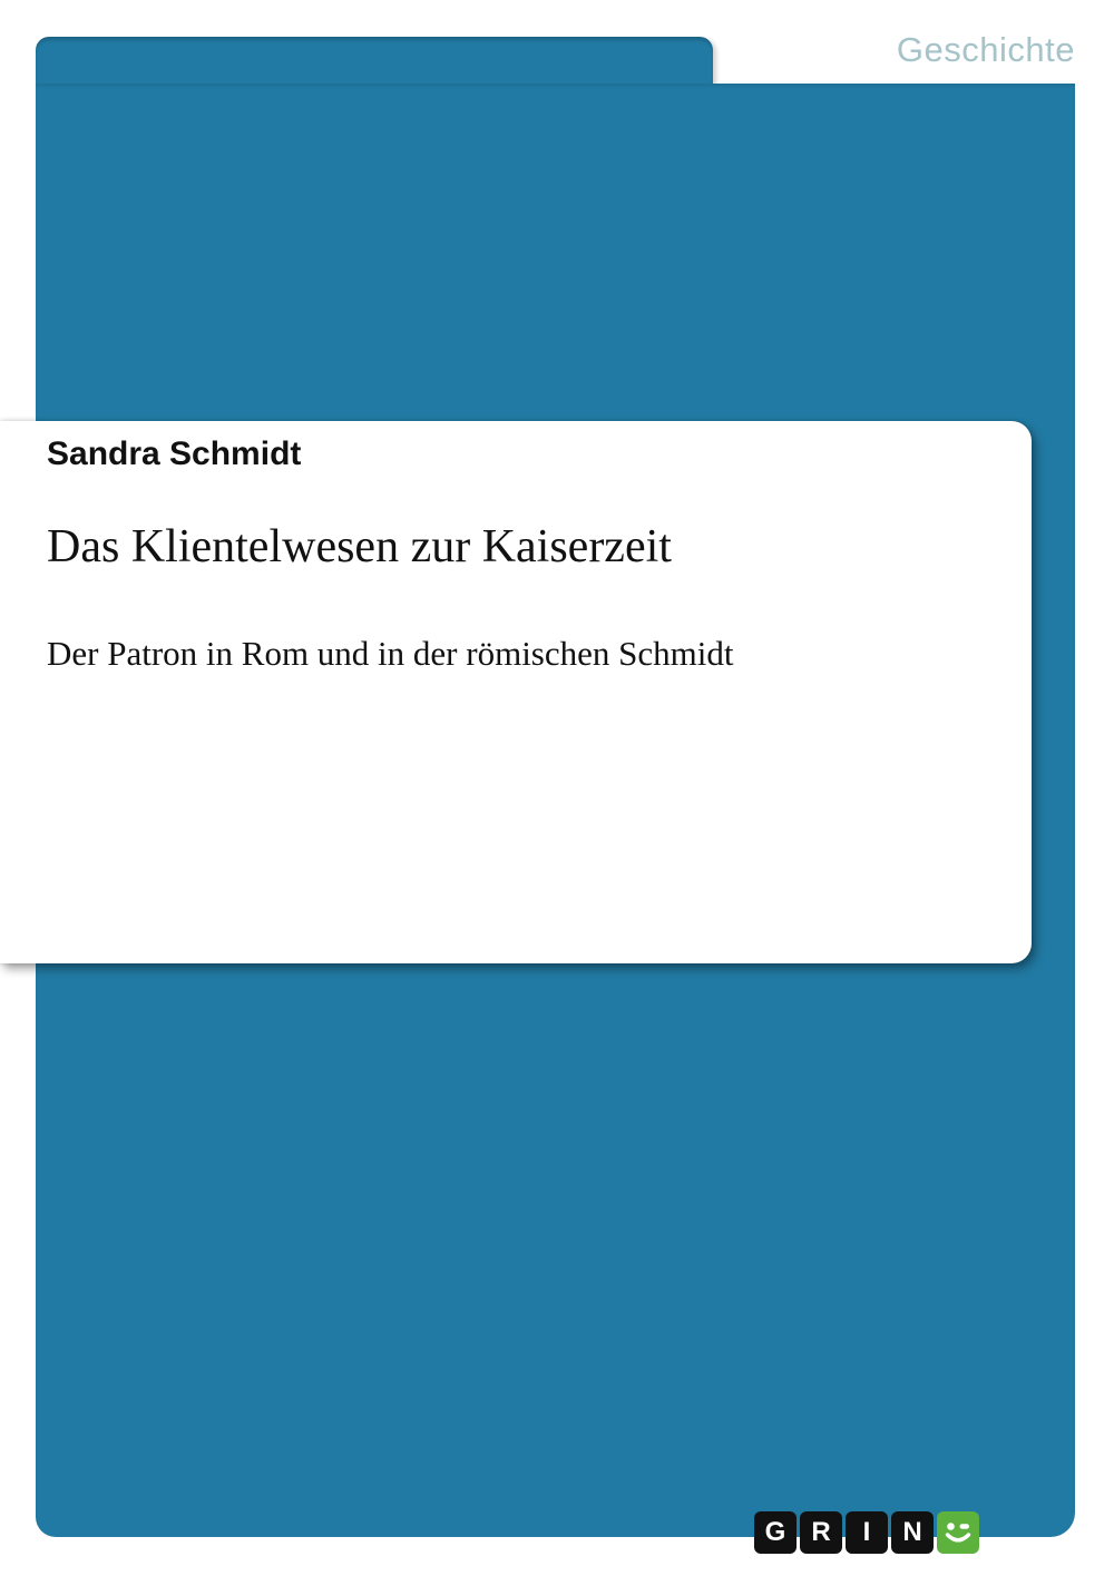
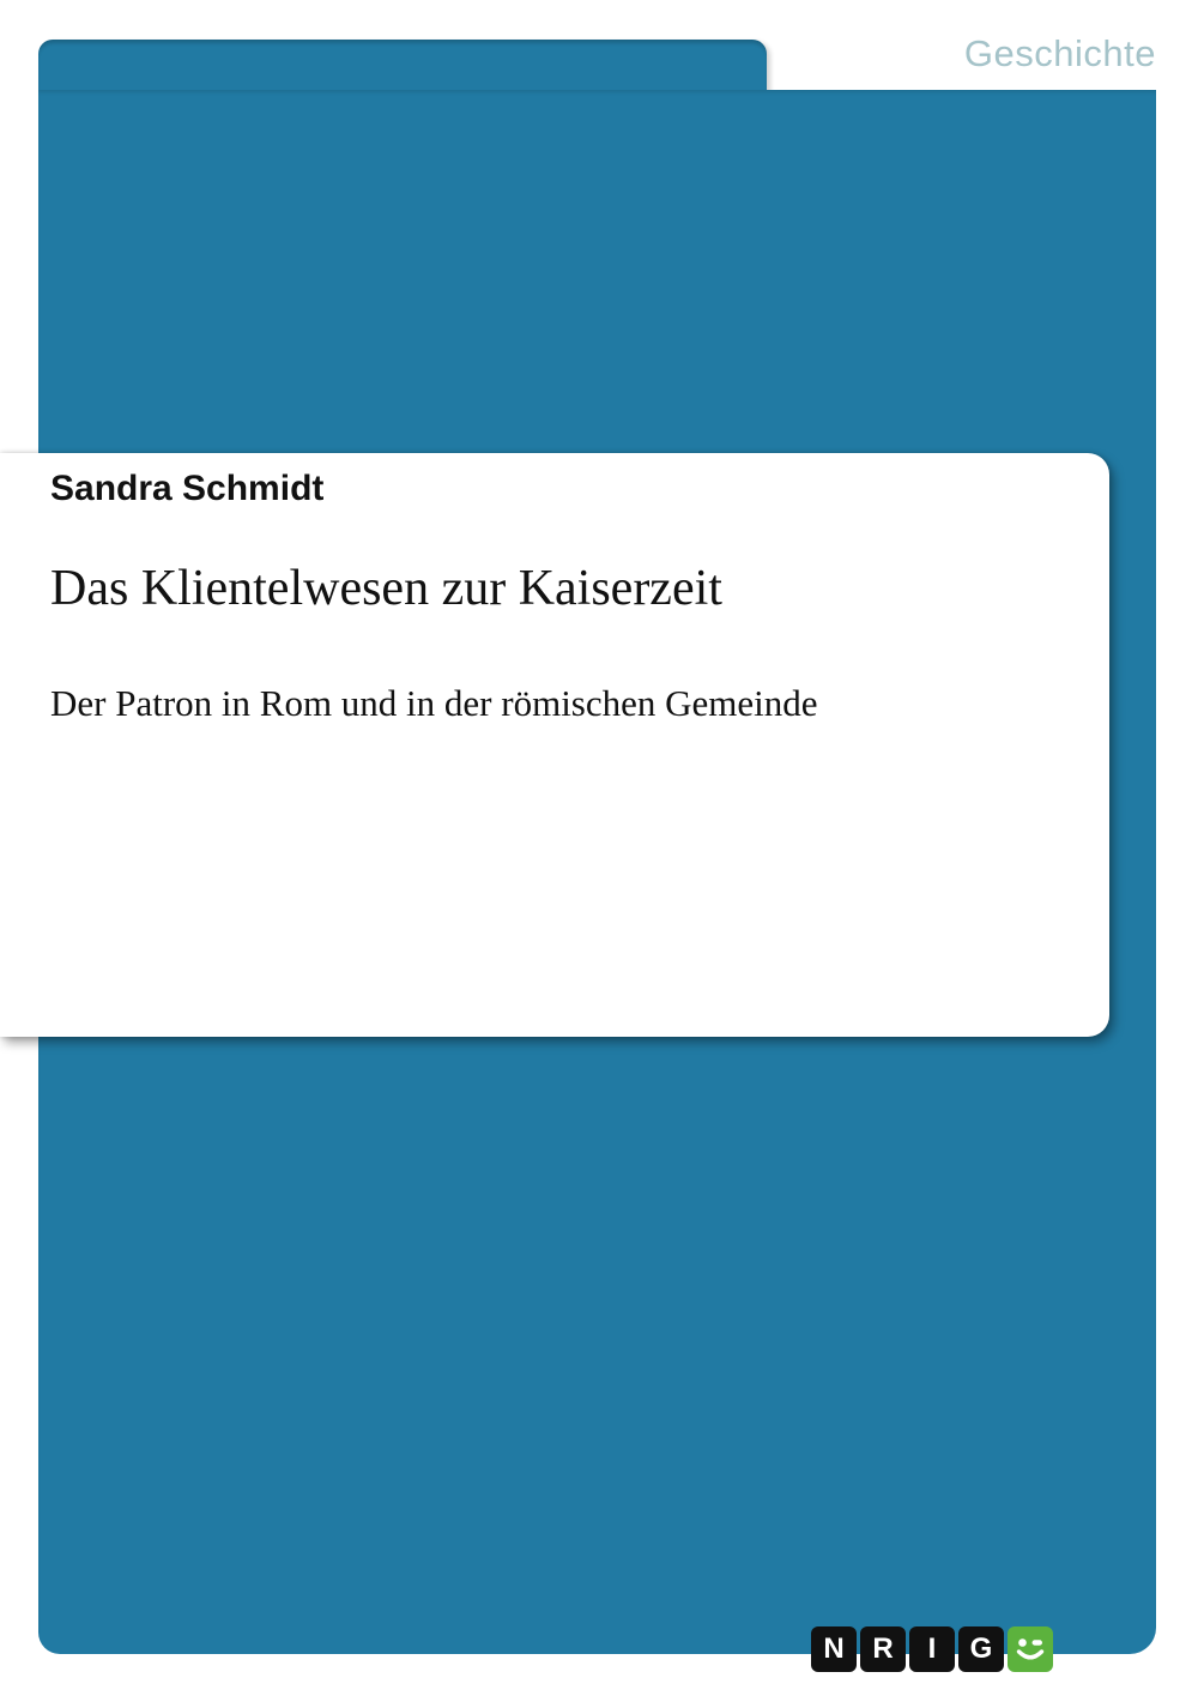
  Geschichte
  Sandra Schmidt
  Das Klientelwesen zur Kaiserzeit
- Der Patron in Rom und in der römischen Schmidt
+ Der Patron in Rom und in der römischen Gemeinde
- G
+ N
  R
  I
- N
+ G
